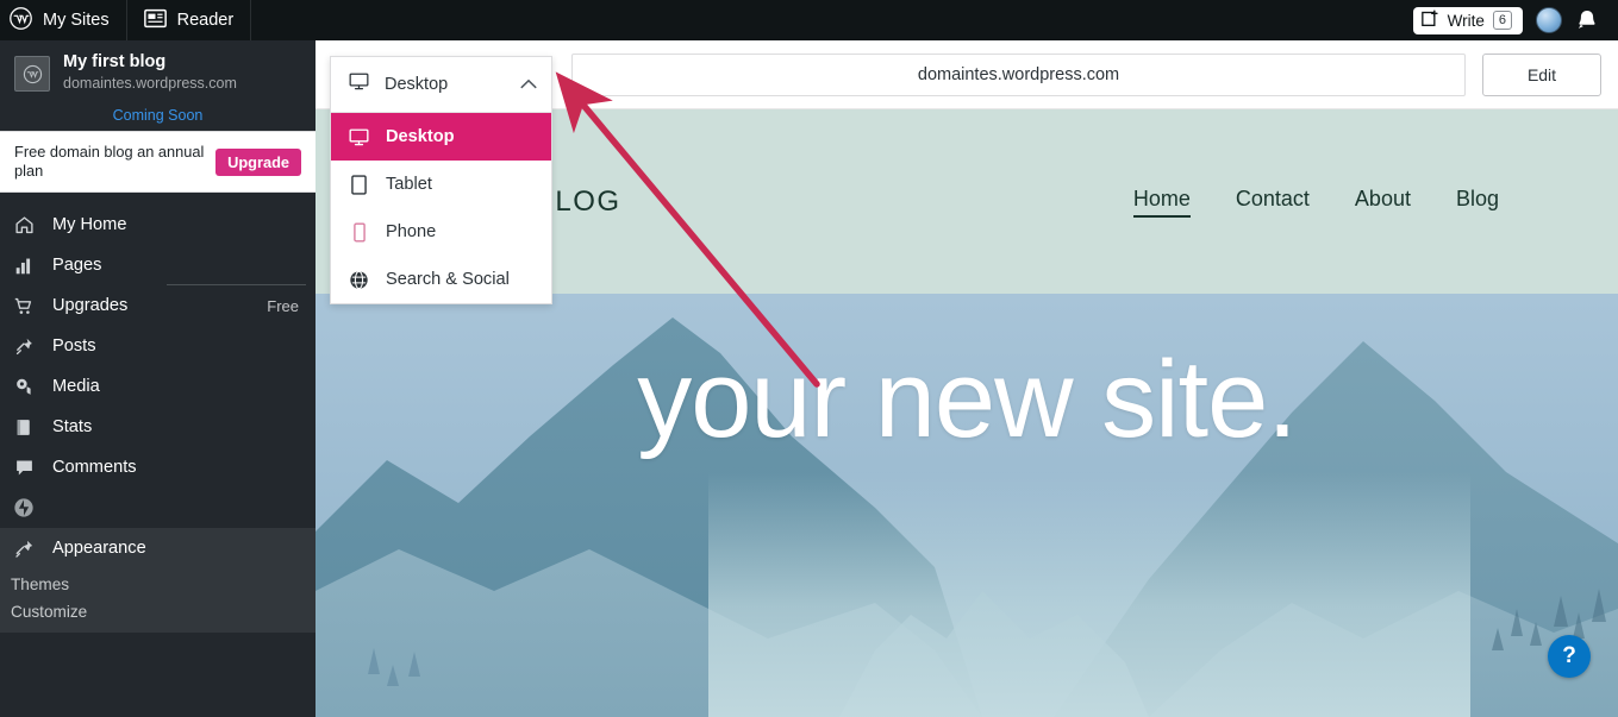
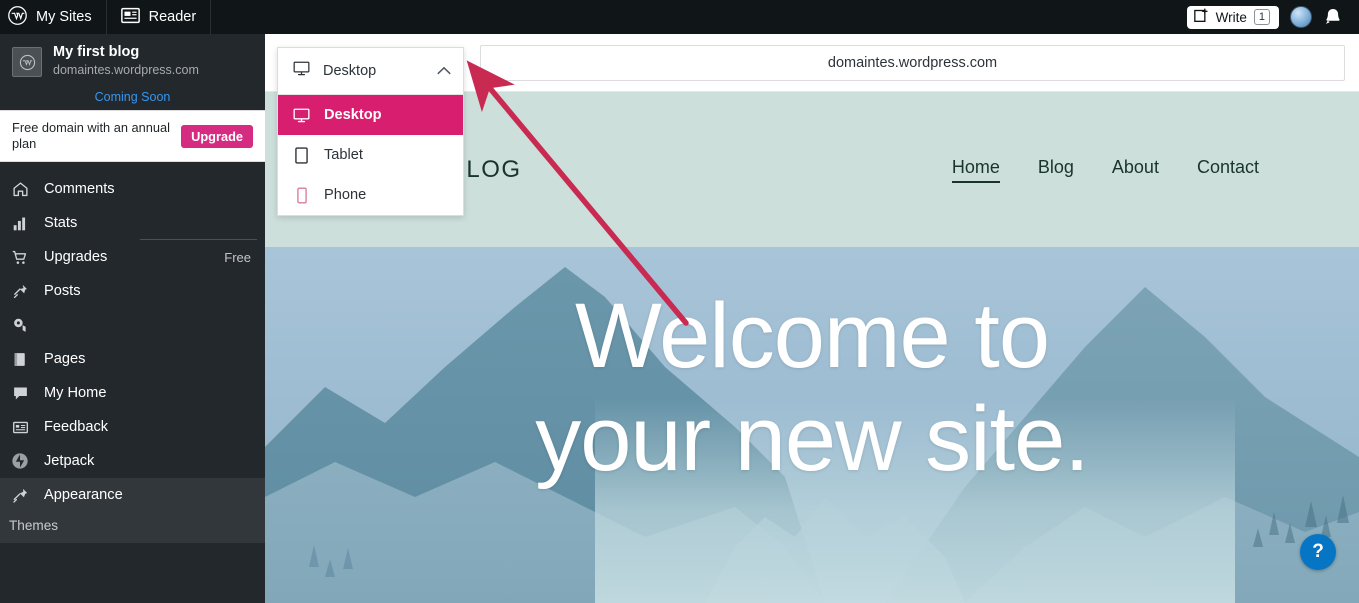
  My Sites
  Reader
  Write
- 6
+ 1
  My first blog
  domaintes.wordpress.com
  Coming Soon
- Free domain blog an annual plan
+ Free domain with an annual plan
  Upgrade
- My Home
+ Comments
- Pages
+ Stats
  Upgrades
  Free
  Posts
- Media
- Stats
+ Pages
- Comments
+ My Home
+ Feedback
+ Jetpack
  Appearance
  Themes
- Customize
  domaintes.wordpress.com
- Edit
  Home
- Contact
+ Blog
  About
- Blog
+ Contact
+ Welcome to
  your new site.
  ?
  Desktop
  Desktop
  Tablet
  Phone
- Search & Social
